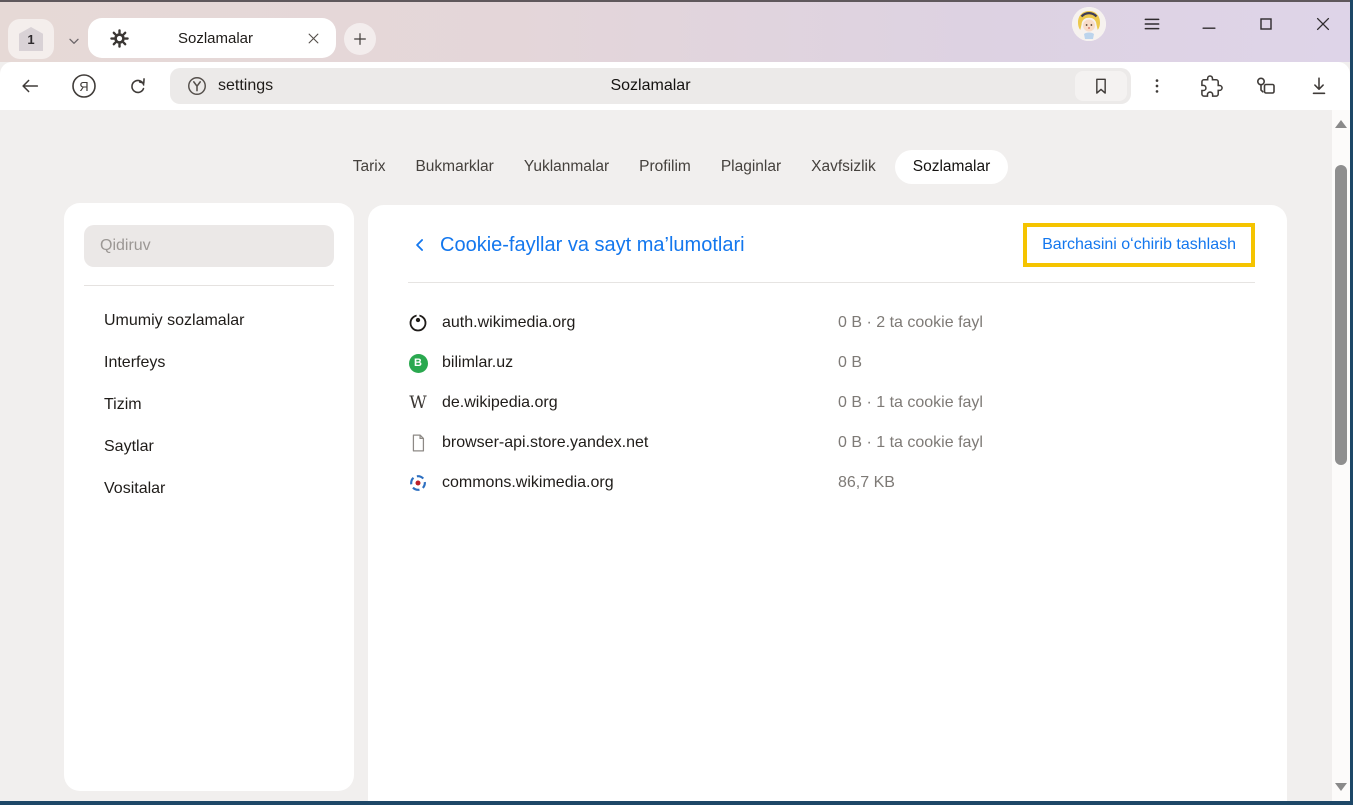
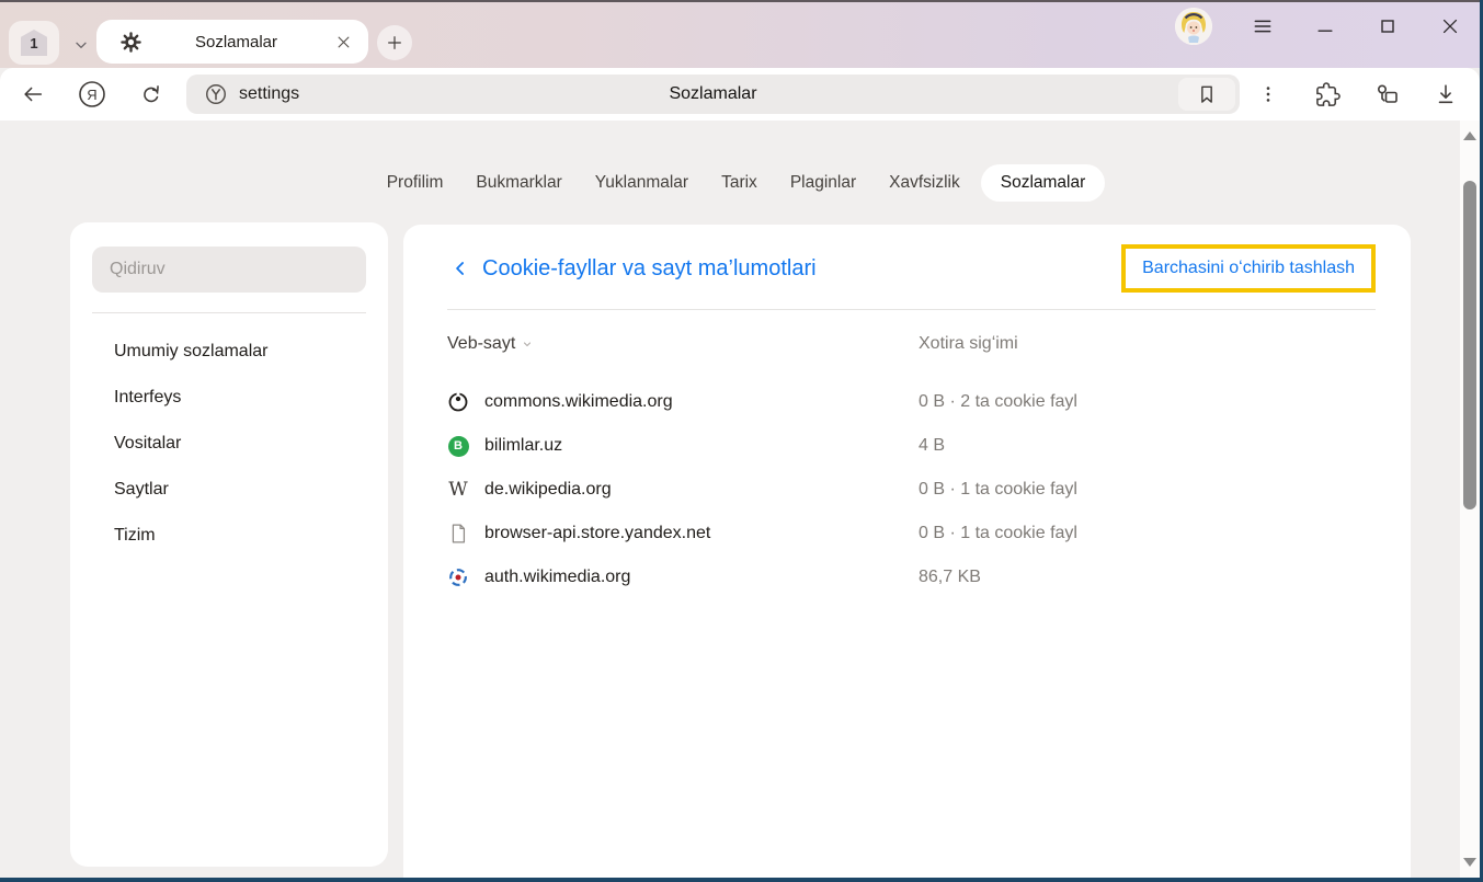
  1
  Sozlamalar
  Я
  settings
  Sozlamalar
- Tarix
+ Profilim
  Bukmarklar
  Yuklanmalar
- Profilim
+ Tarix
  Plaginlar
  Xavfsizlik
  Sozlamalar
  Qidiruv
  Umumiy sozlamalar
  Interfeys
- Tizim
+ Vositalar
  Saytlar
- Vositalar
+ Tizim
  Cookie-fayllar va sayt ma’lumotlari
  Barchasini oʻchirib tashlash
+ Veb-sayt
+ Xotira sigʻimi
- auth.wikimedia.org
+ commons.wikimedia.org
  0 B · 2 ta cookie fayl
  B
  bilimlar.uz
- 0 B
+ 4 B
  W
  de.wikipedia.org
  0 B · 1 ta cookie fayl
  browser-api.store.yandex.net
  0 B · 1 ta cookie fayl
- commons.wikimedia.org
+ auth.wikimedia.org
  86,7 KB
